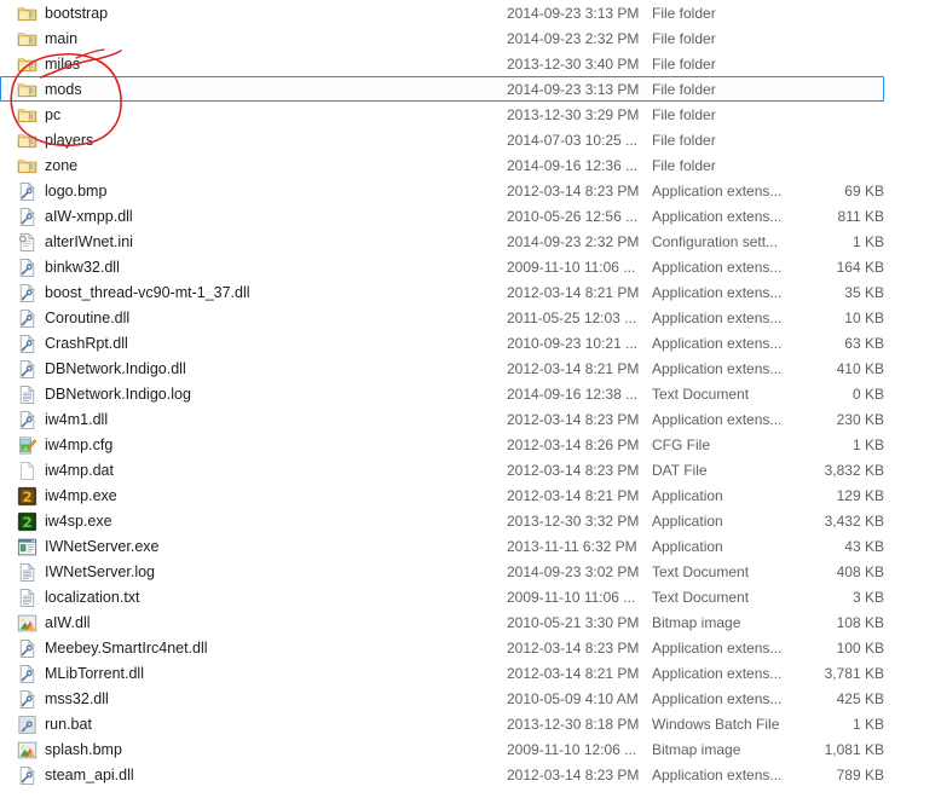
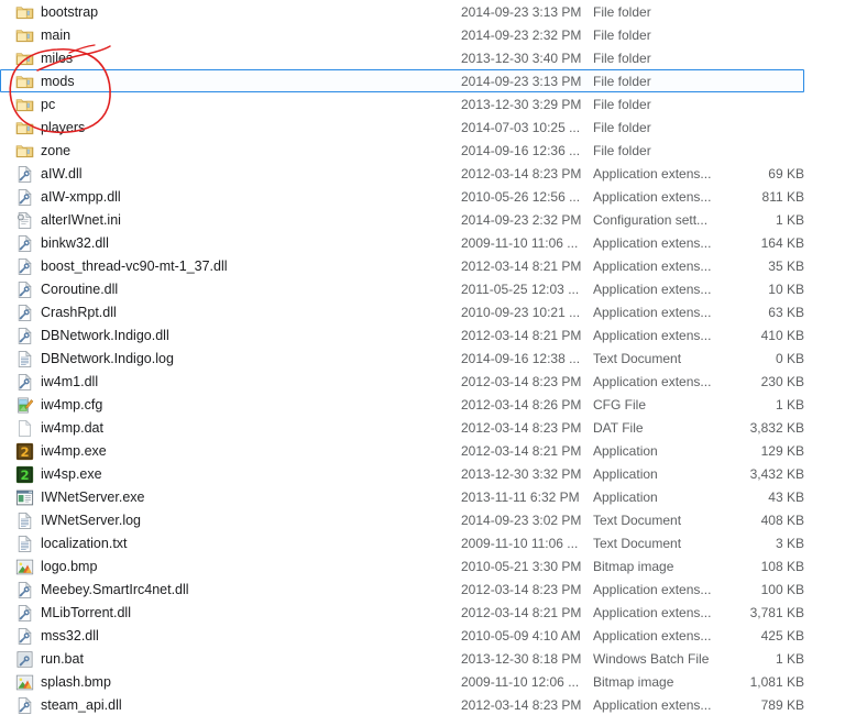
  bootstrap
  2014-09-23 3:13 PM
  File folder
  main
  2014-09-23 2:32 PM
  File folder
  mile
  2013-12-30 3:40 PM
  File folder
  mods
  2014-09-23 3:13 PM
  File folder
  pc
  2013-12-30 3:29 PM
  File folder
  players
  2014-07-03 10:25 ...
  File folder
  zone
  2014-09-16 12:36 ...
  File folder
- logo.bmp
+ aIW.dll
  2012-03-14 8:23 PM
  Application extens...
  69 KB
  aIW-xmpp.dll
  2010-05-26 12:56 ...
  Application extens...
  811 KB
  alterIWnet.ini
  2014-09-23 2:32 PM
  Configuration sett...
  1 KB
  binkw32.dll
  2009-11-10 11:06 ...
  Application extens...
  164 KB
  boost_thread-vc90-mt-1_37.dll
  2012-03-14 8:21 PM
  Application extens...
  35 KB
  Coroutine.dll
  2011-05-25 12:03 ...
  Application extens...
  10 KB
  CrashRpt.dll
  2010-09-23 10:21 ...
  Application extens...
  63 KB
  DBNetwork.Indigo.dll
  2012-03-14 8:21 PM
  Application extens...
  410 KB
  DBNetwork.Indigo.log
  2014-09-16 12:38 ...
  Text Document
  0 KB
  iw4m1.dll
  2012-03-14 8:23 PM
  Application extens...
  230 KB
  iw4mp.cfg
  2012-03-14 8:26 PM
  CFG File
  1 KB
  iw4mp.dat
  2012-03-14 8:23 PM
  DAT File
  3,832 KB
  2
  iw4mp.exe
  2012-03-14 8:21 PM
  Application
  129 KB
  2
  iw4sp.exe
  2013-12-30 3:32 PM
  Application
  3,432 KB
  IWNetServer.exe
  2013-11-11 6:32 PM
  Application
  43 KB
  IWNetServer.log
  2014-09-23 3:02 PM
  Text Document
  408 KB
  localization.txt
  2009-11-10 11:06 ...
  Text Document
  3 KB
- aIW.dll
+ logo.bmp
  2010-05-21 3:30 PM
  Bitmap image
  108 KB
  Meebey.SmartIrc4net.dll
  2012-03-14 8:23 PM
  Application extens...
  100 KB
  MLibTorrent.dll
  2012-03-14 8:21 PM
  Application extens...
  3,781 KB
  mss32.dll
  2010-05-09 4:10 AM
  Application extens...
  425 KB
  run.bat
  2013-12-30 8:18 PM
  Windows Batch File
  1 KB
  splash.bmp
  2009-11-10 12:06 ...
  Bitmap image
  1,081 KB
  steam_api.dll
  2012-03-14 8:23 PM
  Application extens...
  789 KB
